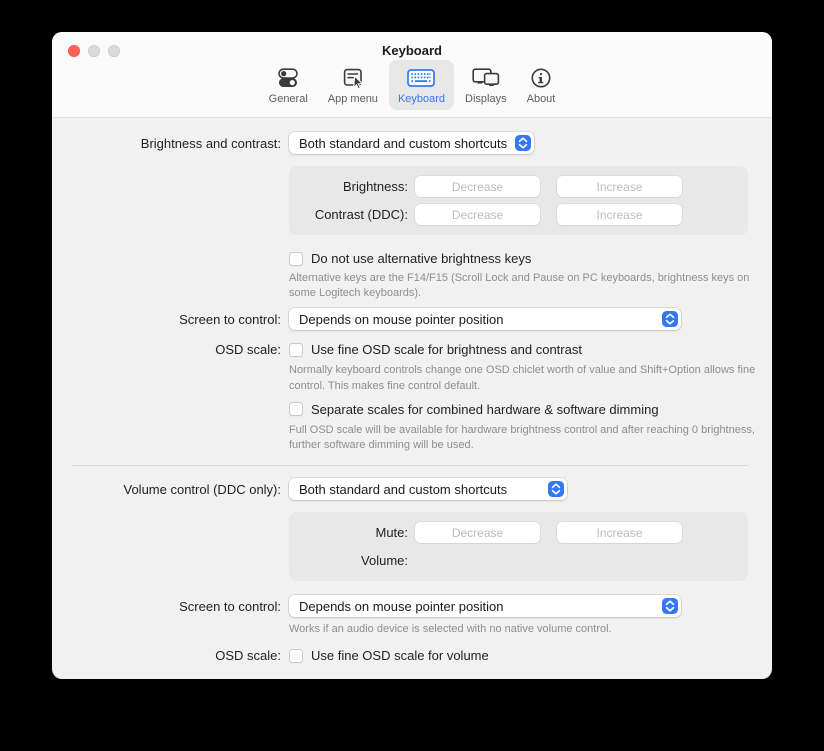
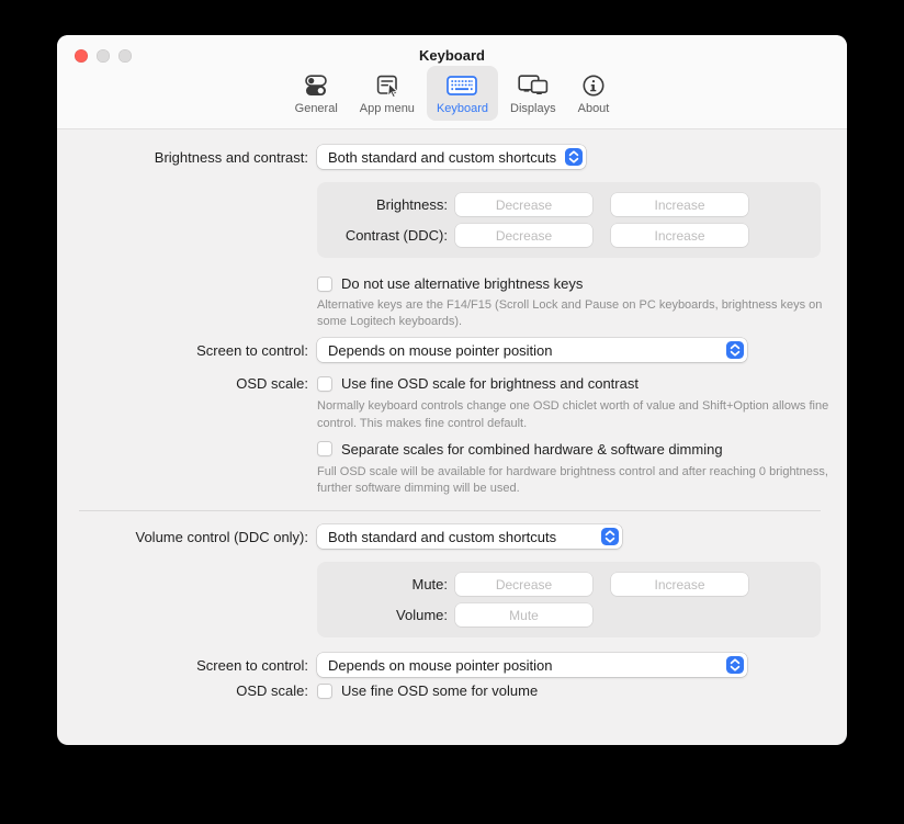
  Keyboard
  General
  App menu
  Keyboard
  Displays
  About
  Brightness and contrast:
  Both standard and custom shortcuts
  Brightness:
  Decrease
  Increase
  Contrast (DDC):
  Decrease
  Increase
  Do not use alternative brightness keys
  Alternative keys are the F14/F15 (Scroll Lock and Pause on PC keyboards, brightness keys on some Logitech keyboards).
  Screen to control:
  Depends on mouse pointer position
  OSD scale:
  Use fine OSD scale for brightness and contrast
  Normally keyboard controls change one OSD chiclet worth of value and Shift+Option allows fine control. This makes fine control default.
  Separate scales for combined hardware & software dimming
  Full OSD scale will be available for hardware brightness control and after reaching 0 brightness, further software dimming will be used.
  Volume control (DDC only):
  Both standard and custom shortcuts
  Mute:
  Decrease
  Increase
  Volume:
+ Mute
  Screen to control:
  Depends on mouse pointer position
- Works if an audio device is selected with no native volume control.
  OSD scale:
- Use fine OSD scale for volume
+ Use fine OSD some for volume
